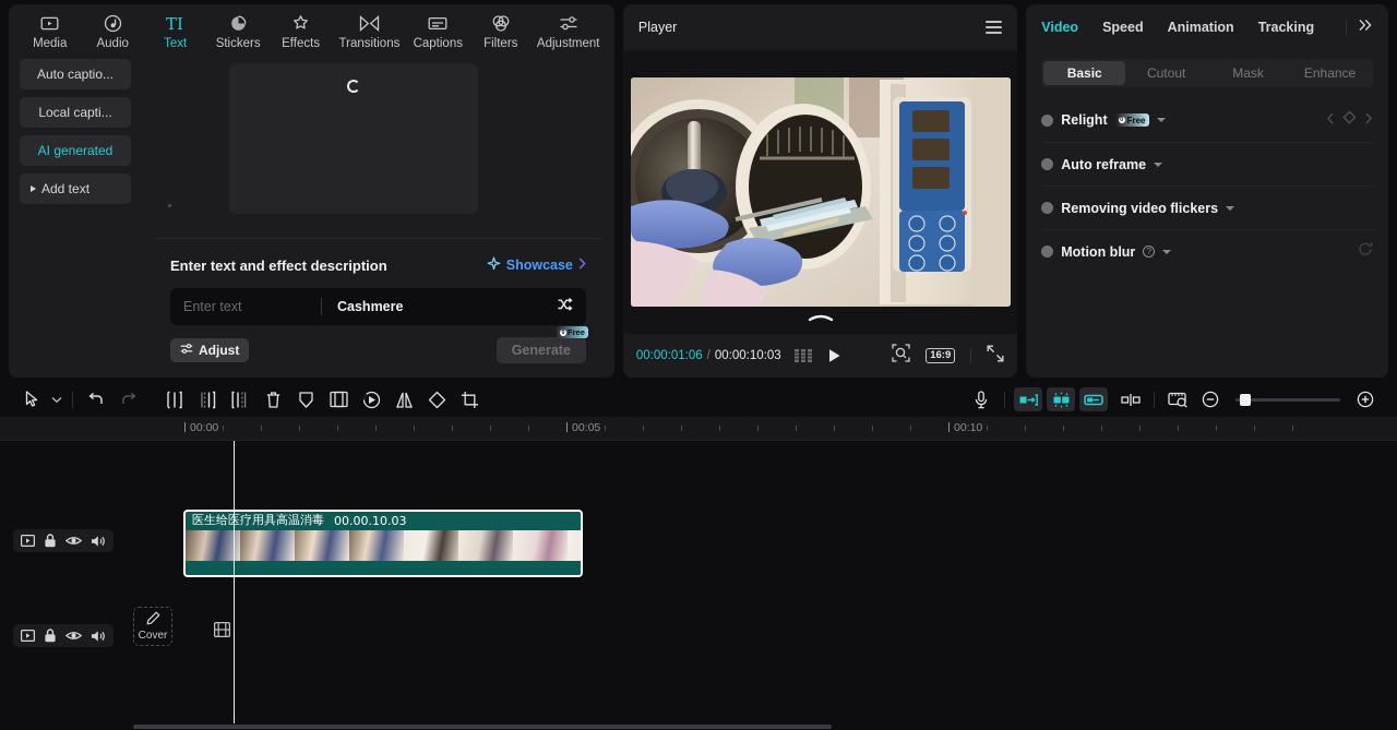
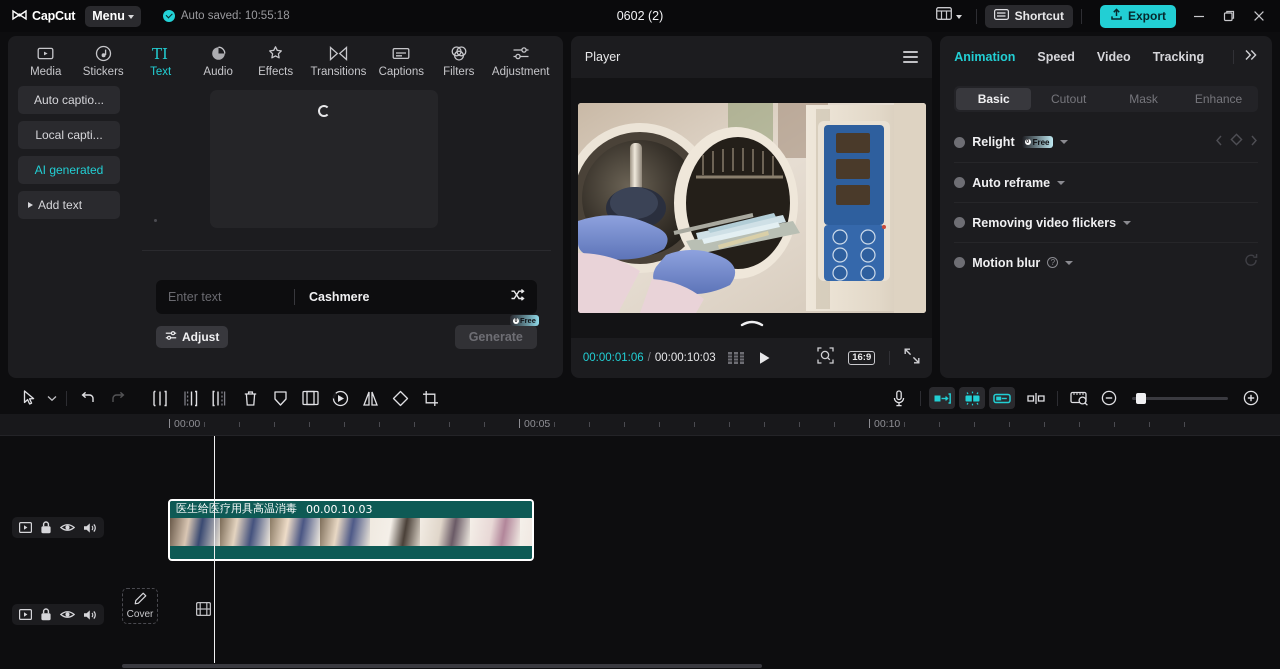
+ CapCut
+ Menu
+ Auto saved: 10:55:18
+ 0602 (2)
+ Shortcut
+ Export
  Media
- Audio
+ Stickers
  TI
  Text
- Stickers
+ Audio
  Effects
  Transitions
  Captions
  Filters
  Adjustment
  Auto captio...
  Local capti...
  AI generated
  Add text
- Enter text and effect description
- Showcase
  Enter text
  Cashmere
  Adjust
  Free
  Generate
  Player
  00:00:01:06
  /
  00:00:10:03
  16:9
- Video
+ Animation
  Speed
- Animation
+ Video
  Tracking
  Basic
  Cutout
  Mask
  Enhance
  Relight
  Free
  Auto reframe
  Removing video flickers
  Motion blur
  ?
  00:00
  00:05
  00:10
  医生给疗用具高温消毒
  00.00.10.03
  Cover
